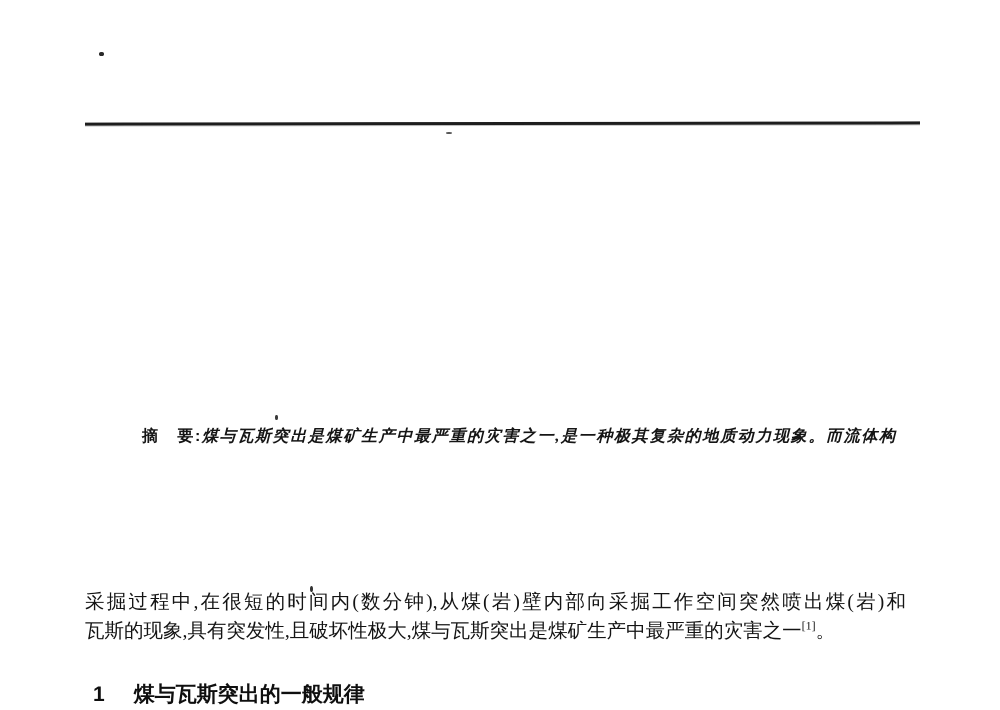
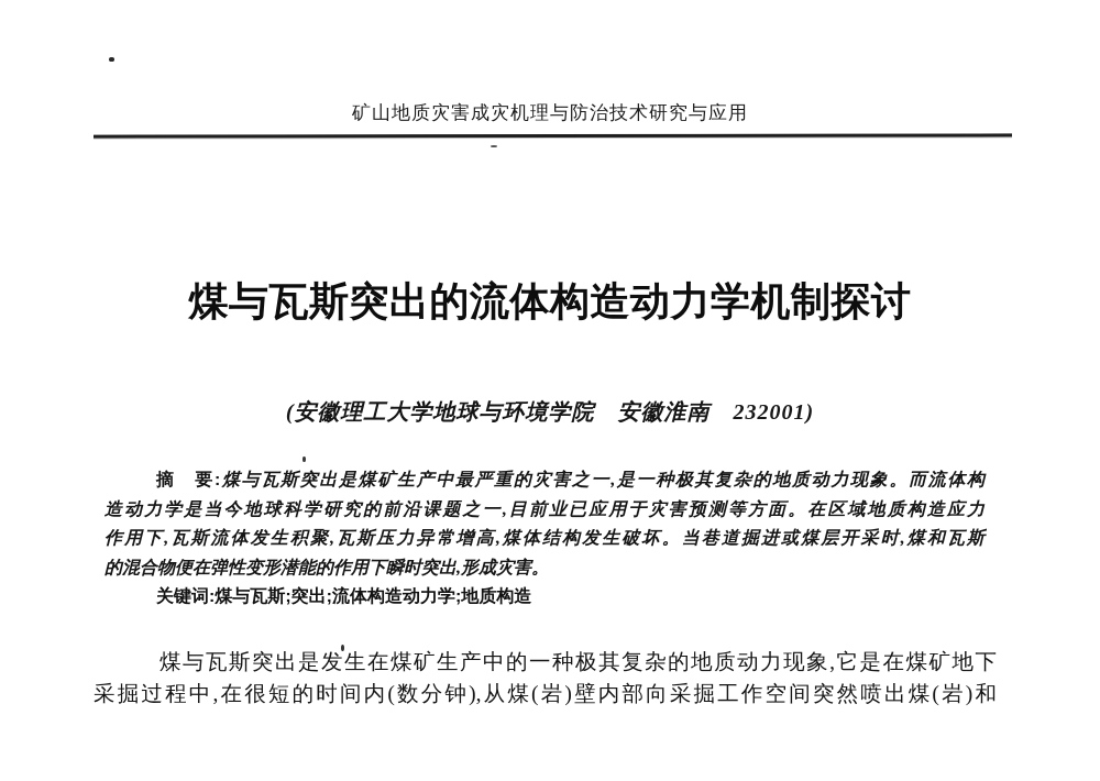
+ 矿山地质灾害成灾机理与防治技术研究与应用
+ 煤与瓦斯突出的流体构造动力学机制探讨
+ (安徽理工大学地球与环境学院 安徽淮南 232001)
  摘 要:煤与瓦斯突出是煤矿生产中最严重的灾害之一,是一种极其复杂的地质动力现象。而流体构
+ 造动力学是当今地球科学研究的前沿课题之一,目前业已应用于灾害预测等方面。在区域地质构造应力
+ 作用下,瓦斯流体发生积聚,瓦斯压力异常增高,煤体结构发生破坏。当巷道掘进或煤层开采时,煤和瓦斯
+ 的混合物便在弹性变形潜能的作用下瞬时突出,形成灾害。
+ 关键词:煤与瓦斯;突出;流体构造动力学;地质构造
+ 煤与瓦斯突出是发生在煤矿生产中的一种极其复杂的地质动力现象,它是在煤矿地下
  采掘过程中,在很短的时间内(数分钟),从煤(岩)壁内部向采掘工作空间突然喷出煤(岩)和
- 瓦斯的现象,具有突发性,且破坏性极大,煤与瓦斯突出是煤矿生产中最严重的灾害之一[1]。
- 1 煤与瓦斯突出的一般规律
